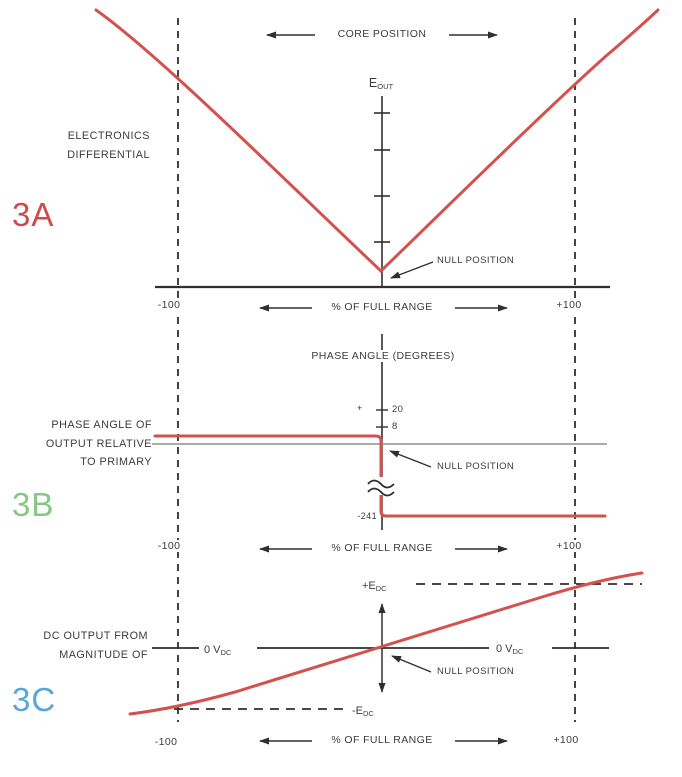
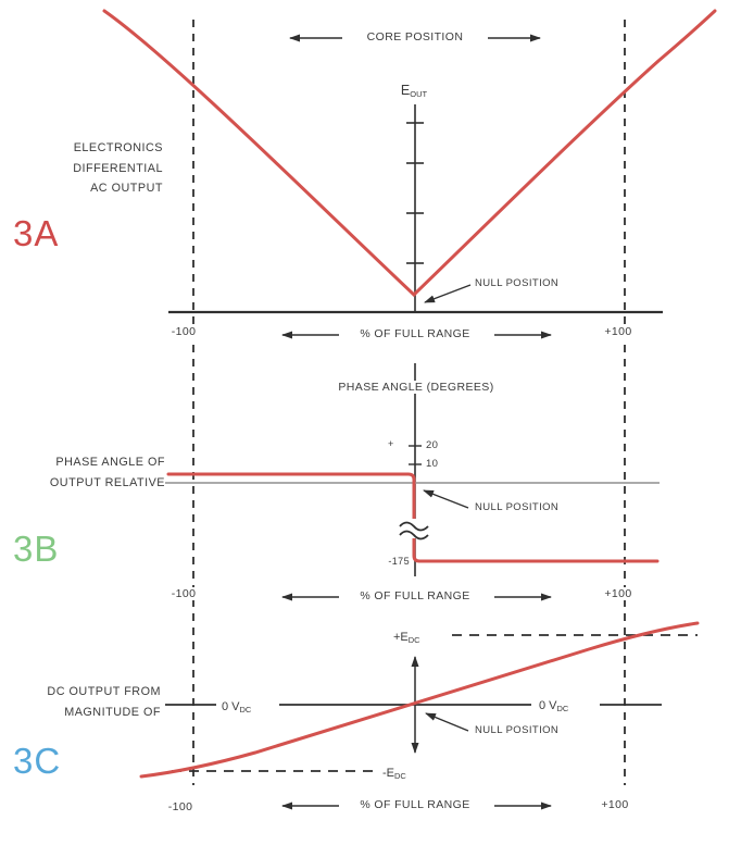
  CORE POSITION
  EOUT
  ELECTRONICS
  DIFFERENTIAL
+ AC OUTPUT
  3A
  NULL POSITION
  -100
  % OF FULL RANGE
  +100
  PHASE ANGLE (DEGREES)
  PHASE ANGLE OF
  OUTPUT RELATIVE
- TO PRIMARY
  +
  20
- 8
+ 10
- -241
+ -175
  3B
  NULL POSITION
  -100
  % OF FULL RANGE
  +100
  +EDC
  DC OUTPUT FROM
  MAGNITUDE OF
  0 VDC
  0 VDC
  -EDC
  3C
  NULL POSITION
  -100
  % OF FULL RANGE
  +100
